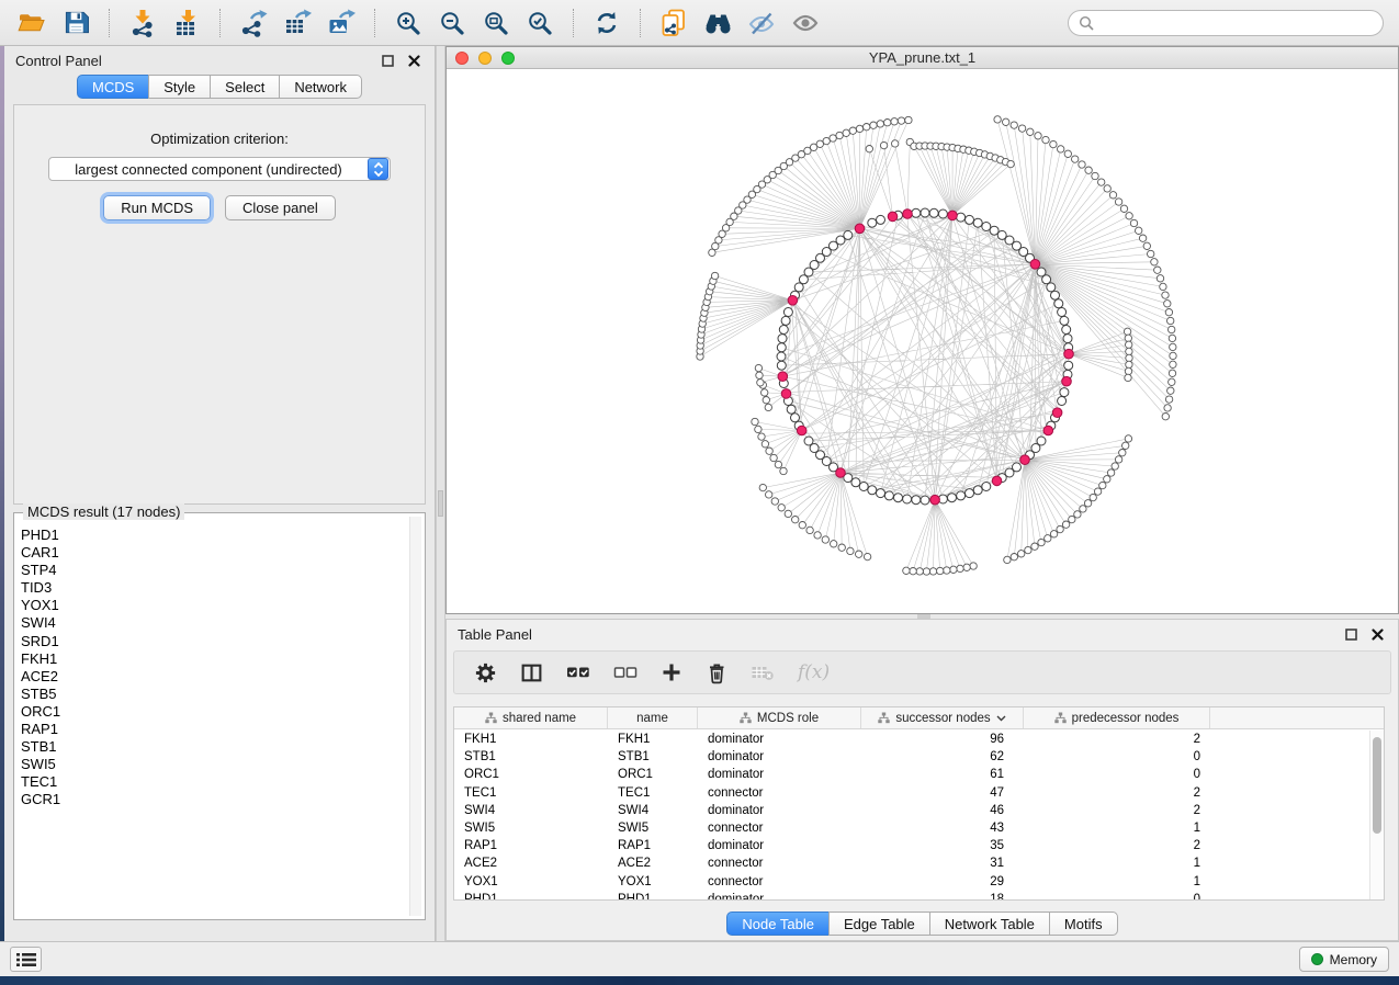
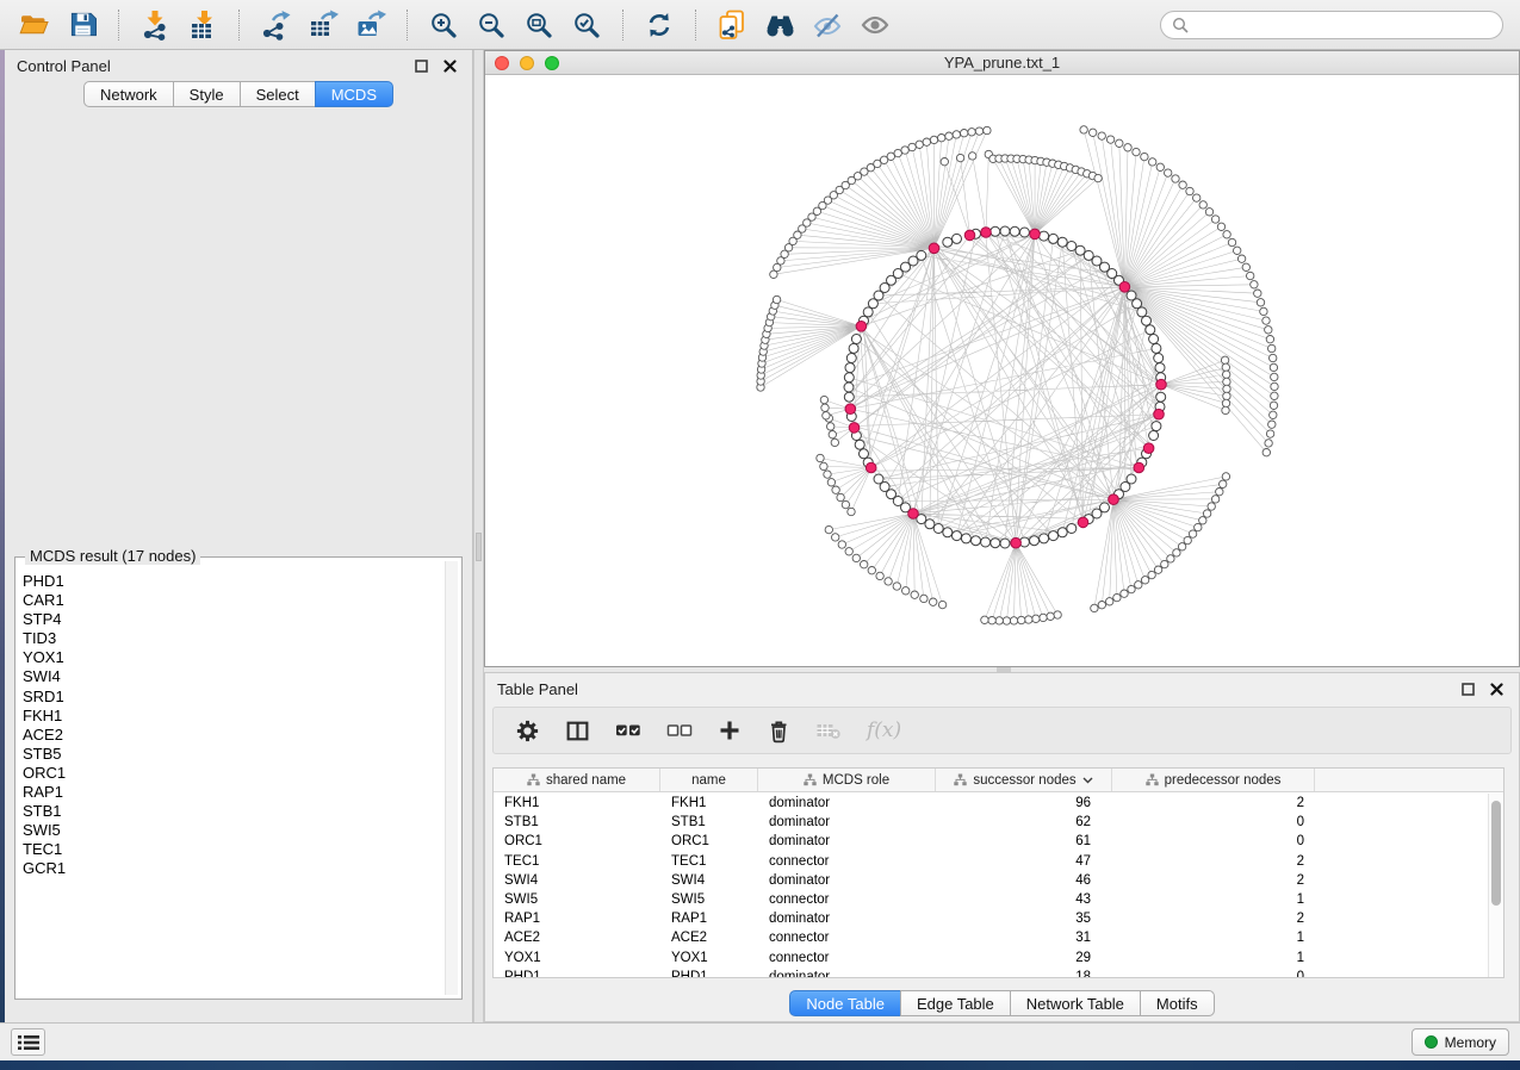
  Control Panel
- MCDS
+ Network
  Style
  Select
- Network
+ MCDS
- Optimization criterion:
- largest connected component (undirected)
- Run MCDS
- Close panel
  MCDS result (17 nodes)
  PHD1
  CAR1
  STP4
  TID3
  YOX1
  SWI4
  SRD1
  FKH1
  ACE2
  STB5
  ORC1
  RAP1
  STB1
  SWI5
  TEC1
  GCR1
  YPA_prune.txt_1
  Table Panel
  f(x)
  shared name
  name
  MCDS role
  successor nodes
  predecessor nodes
  FKH1
  FKH1
  dominator
  96
  2
  STB1
  STB1
  dominator
  62
  0
  ORC1
  ORC1
  dominator
  61
  0
  TEC1
  TEC1
  connector
  47
  2
  SWI4
  SWI4
  dominator
  46
  2
  SWI5
  SWI5
  connector
  43
  1
  RAP1
  RAP1
  dominator
  35
  2
  ACE2
  ACE2
  connector
  31
  1
  YOX1
  YOX1
  connector
  29
  1
  PHD1
  PHD1
  dominator
  18
  0
  Node Table
  Edge Table
  Network Table
  Motifs
  Memory
